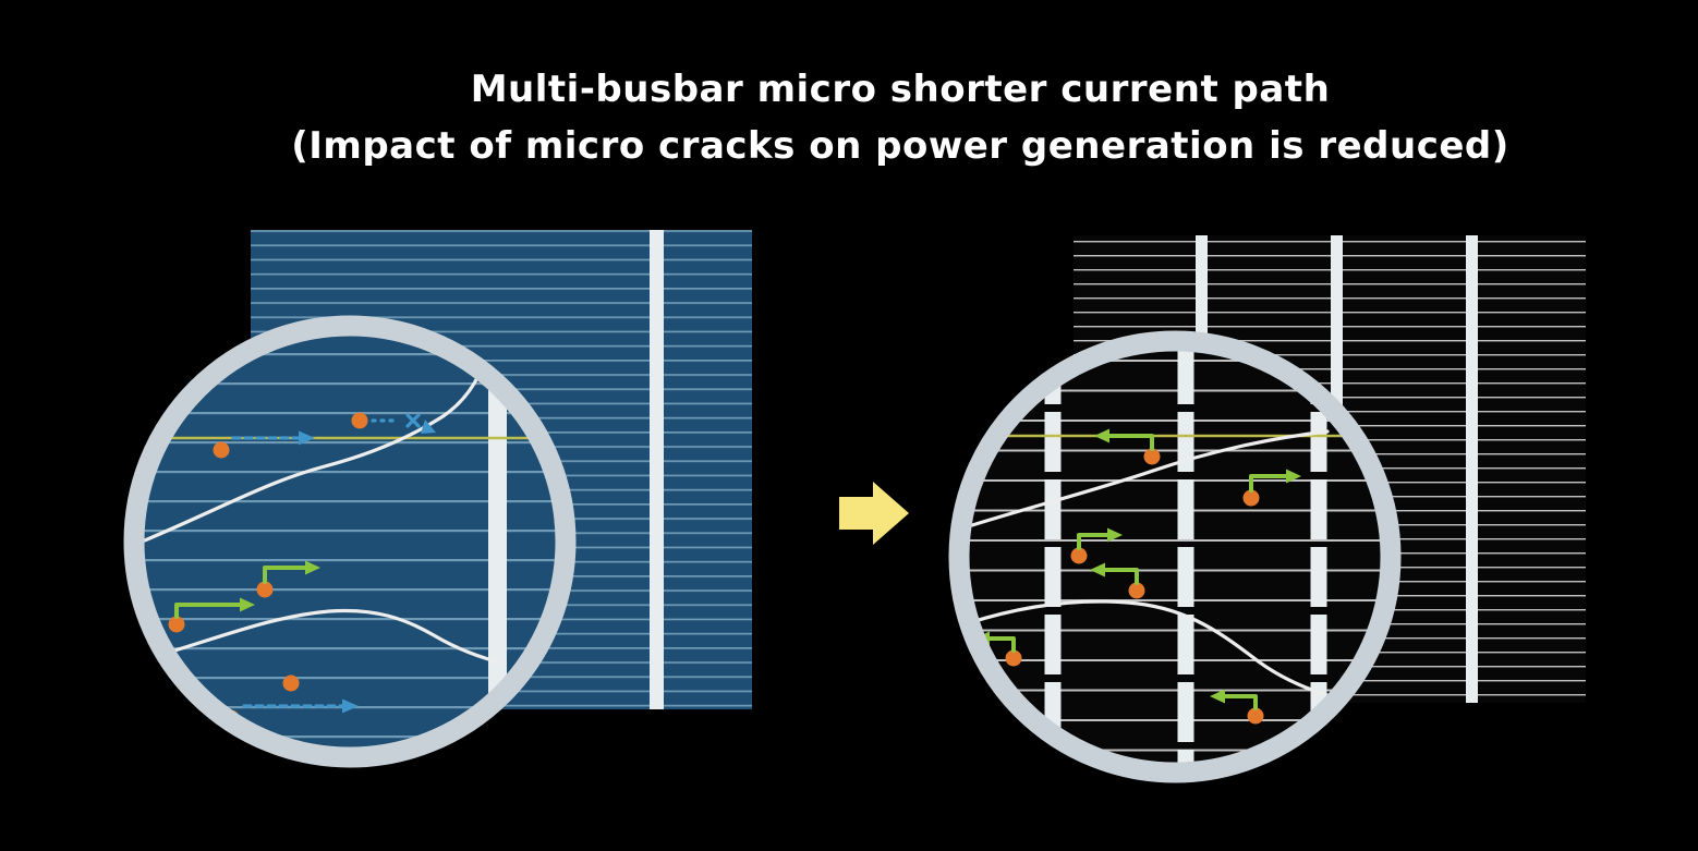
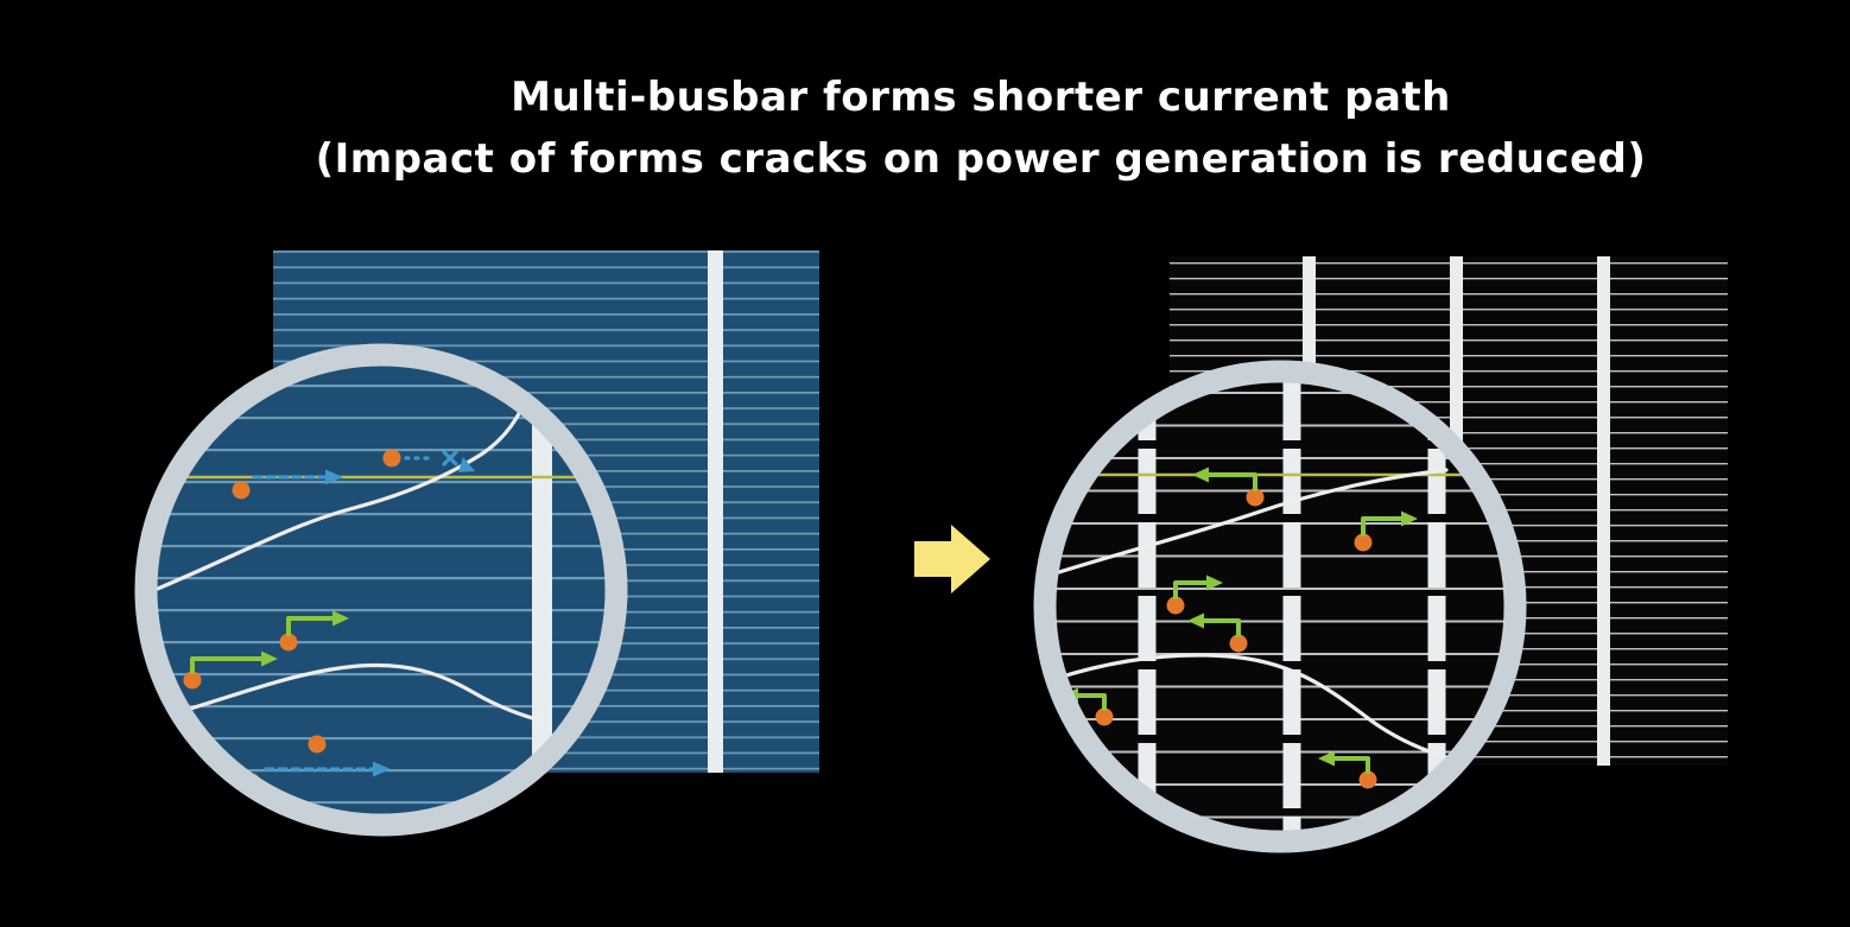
- Multi-busbar micro shorter current path
+ Multi-busbar forms shorter current path
- (Impact of micro cracks on power generation is reduced)
+ (Impact of forms cracks on power generation is reduced)
